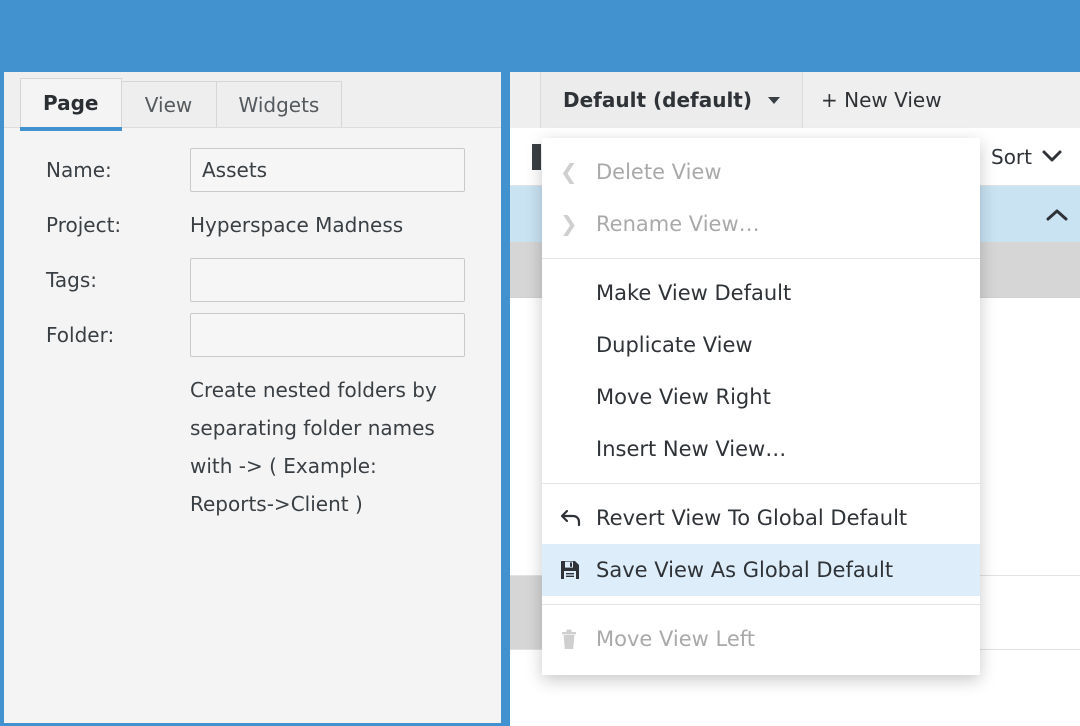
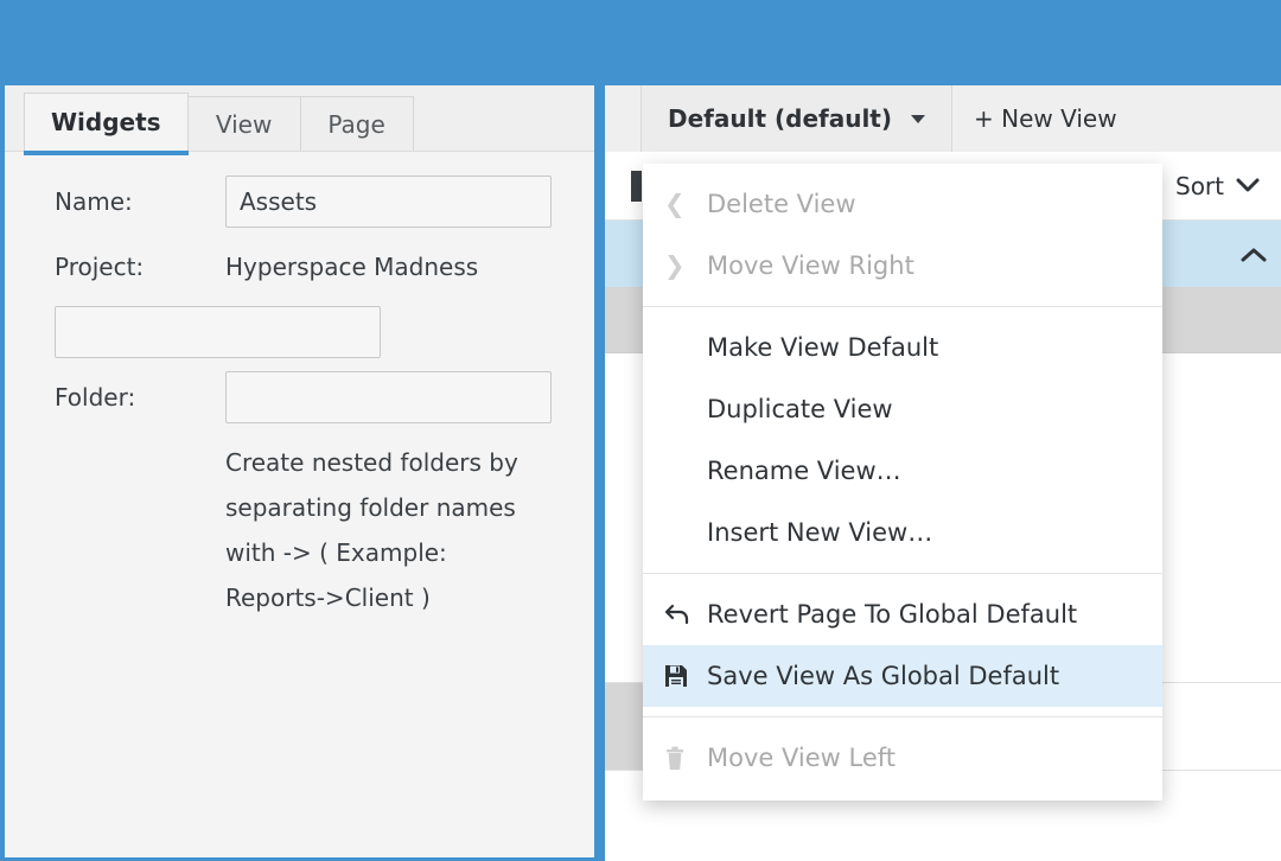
- Page
+ Widgets
  View
- Widgets
+ Page
  Name:
  Assets
  Project:
  Hyperspace Madness
- Tags:
  Folder:
  Create nested folders by separating folder names with -> ( Example: Reports->Client )
  Default (default)
  + New View
  Sort
  ❮
  Delete View
  ❯
- Rename View…
+ Move View Right
  Make View Default
  Duplicate View
- Move View Right
+ Rename View…
  Insert New View…
- Revert View To Global Default
+ Revert Page To Global Default
  Save View As Global Default
  Move View Left
